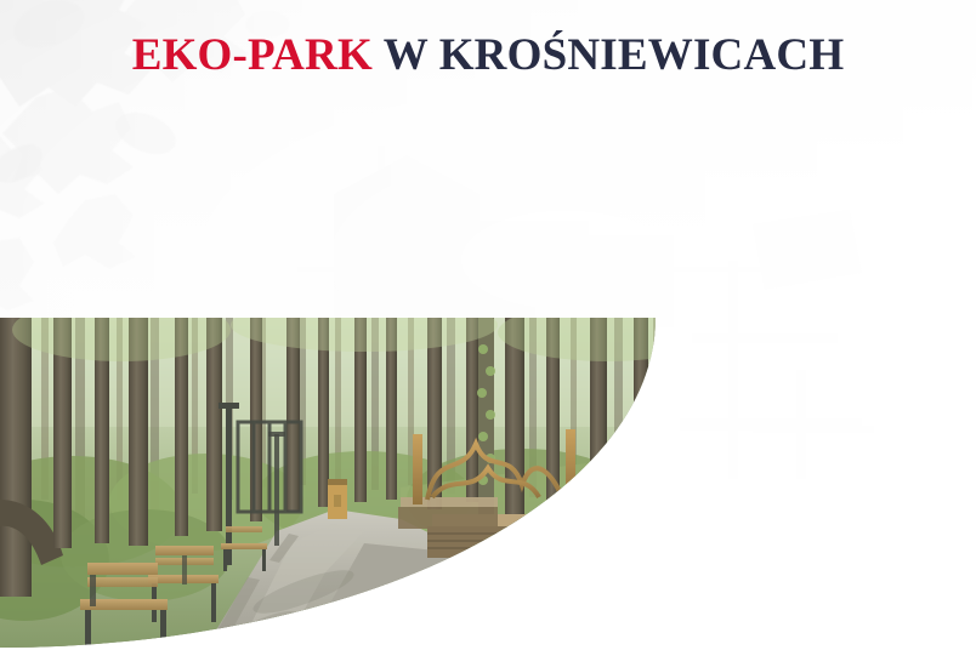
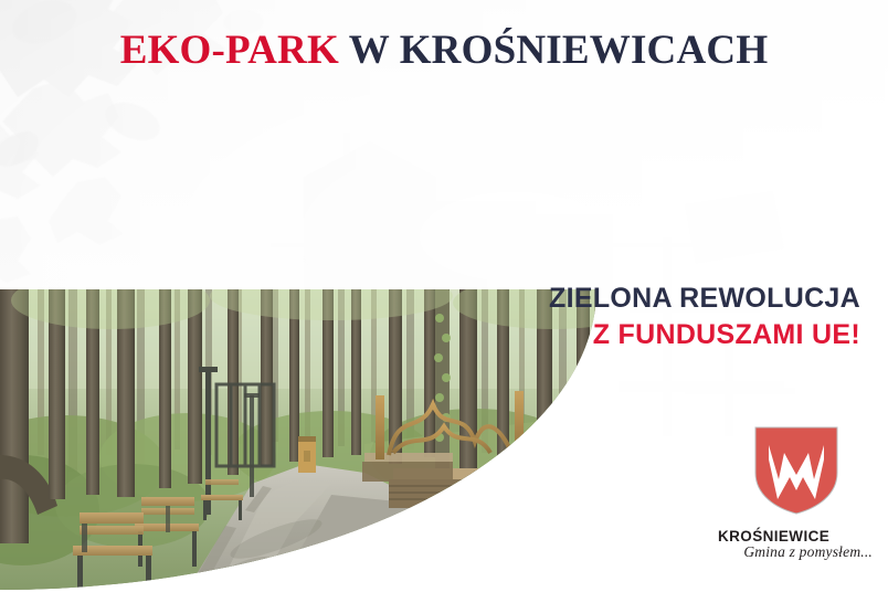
  EKO-PARK W KROŚNIEWICACH
+ ZIELONA REWOLUCJA
+ Z FUNDUSZAMI UE!
+ KROŚNIEWICE
+ Gmina z pomysłem...
